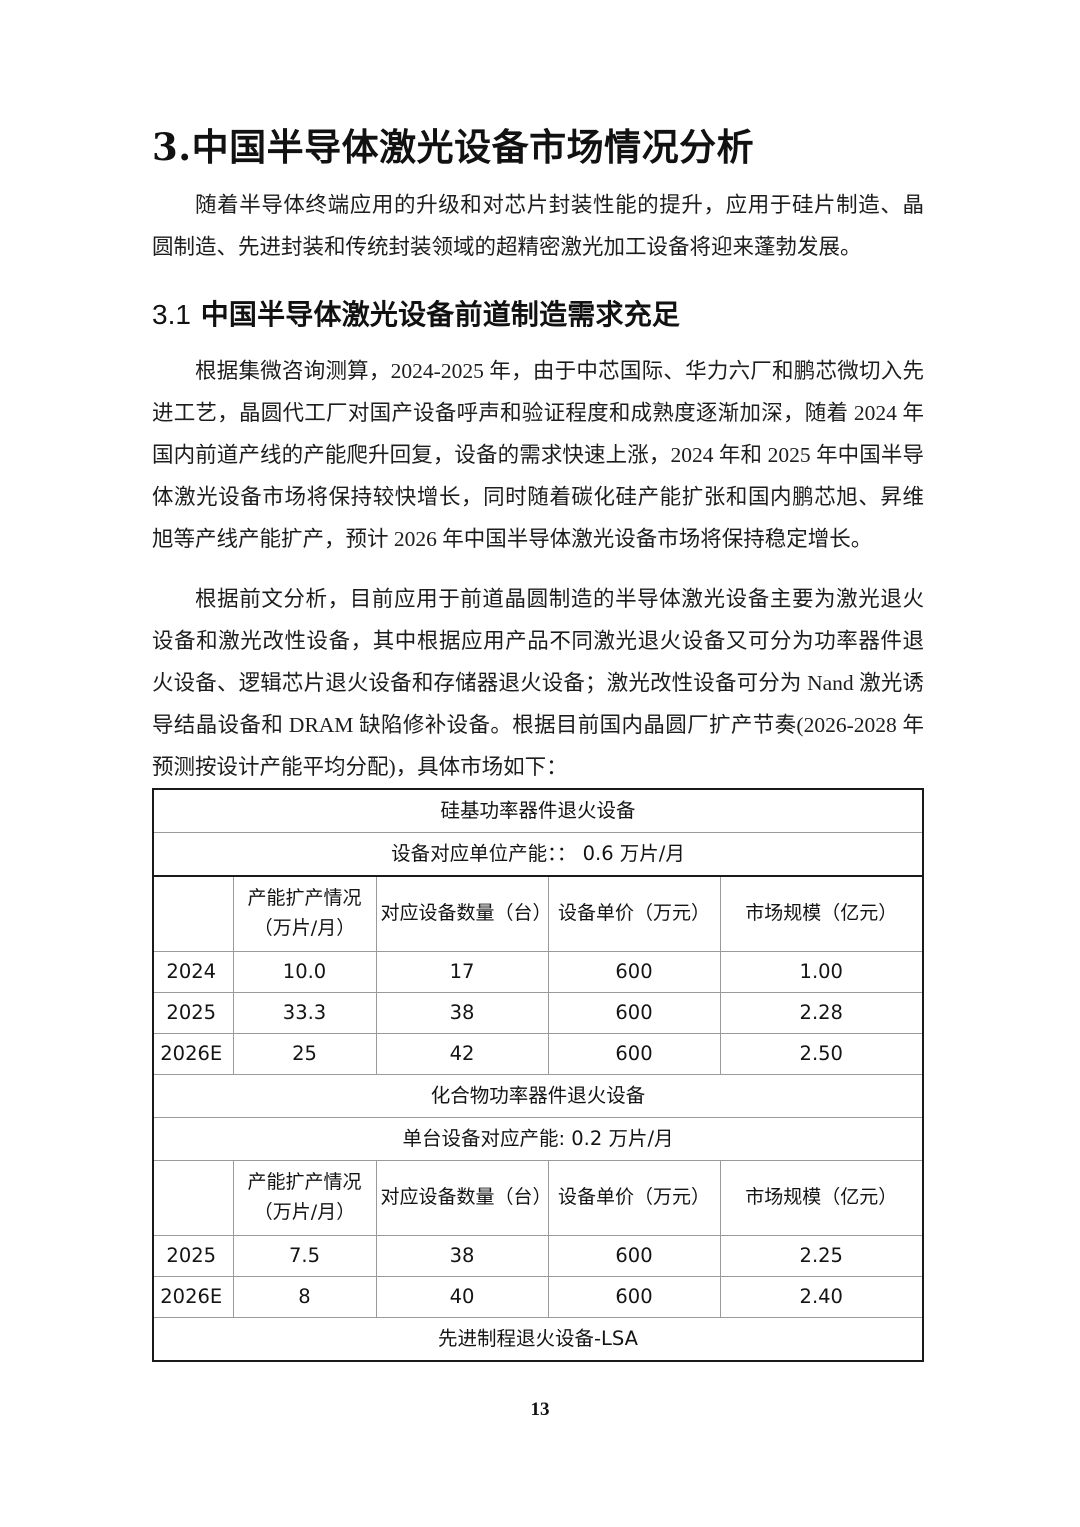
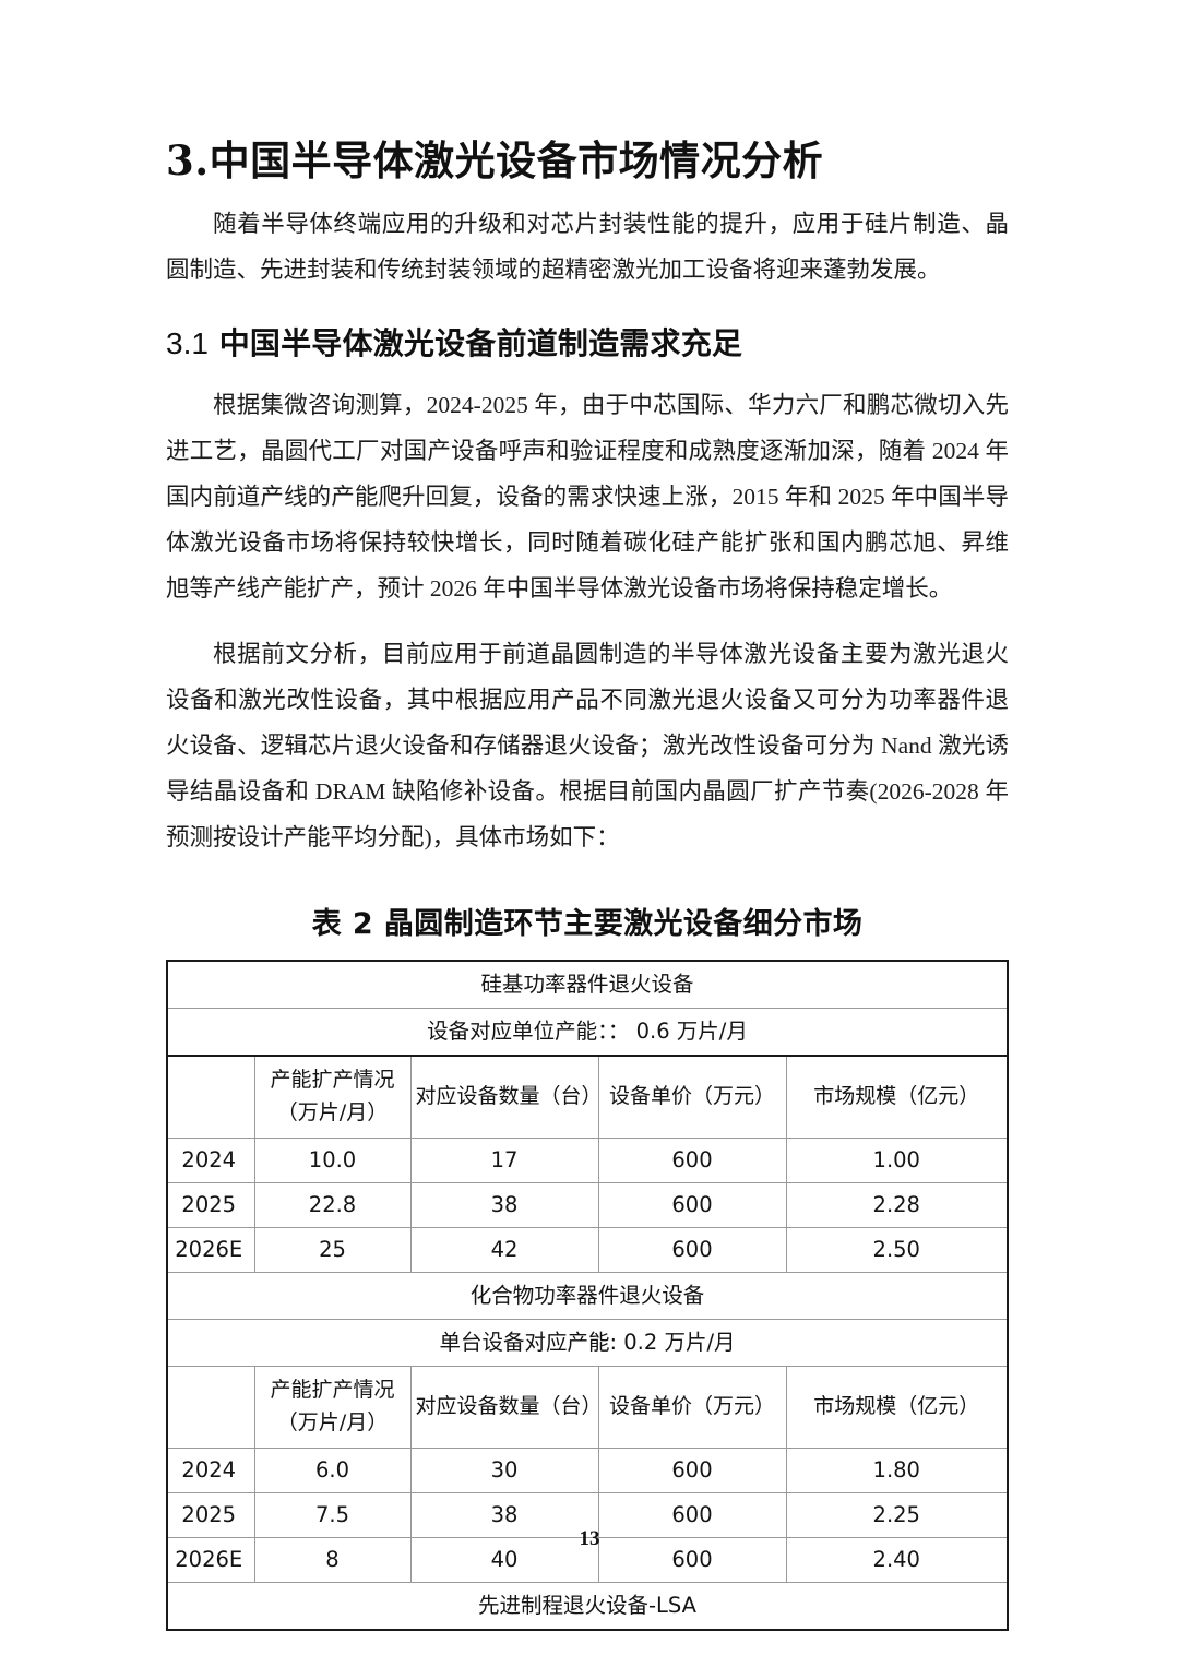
  3.中国半导体激光设备市场情况分析
  随着半导体终端应用的升级和对芯片封装性能的提升，应用于硅片制造、晶圆制造、先进封装和传统封装领域的超精密激光加工设备将迎来蓬勃发展。
  3.1 中国半导体激光设备前道制造需求充足
- 根据集微咨询测算，2024-2025 年，由于中芯国际、华力六厂和鹏芯微切入先进工艺，晶圆代工厂对国产设备呼声和验证程度和成熟度逐渐加深，随着 2024 年国内前道产线的产能爬升回复，设备的需求快速上涨，2024 年和 2025 年中国半导体激光设备市场将保持较快增长，同时随着碳化硅产能扩张和国内鹏芯旭、昇维旭等产线产能扩产，预计 2026 年中国半导体激光设备市场将保持稳定增长。
+ 根据集微咨询测算，2024-2025 年，由于中芯国际、华力六厂和鹏芯微切入先进工艺，晶圆代工厂对国产设备呼声和验证程度和成熟度逐渐加深，随着 2024 年国内前道产线的产能爬升回复，设备的需求快速上涨，2015 年和 2025 年中国半导体激光设备市场将保持较快增长，同时随着碳化硅产能扩张和国内鹏芯旭、昇维旭等产线产能扩产，预计 2026 年中国半导体激光设备市场将保持稳定增长。
  根据前文分析，目前应用于前道晶圆制造的半导体激光设备主要为激光退火设备和激光改性设备，其中根据应用产品不同激光退火设备又可分为功率器件退火设备、逻辑芯片退火设备和存储器退火设备；激光改性设备可分为 Nand 激光诱导结晶设备和 DRAM 缺陷修补设备。根据目前国内晶圆厂扩产节奏(2026-2028 年预测按设计产能平均分配)，具体市场如下：
+ 表 2 晶圆制造环节主要激光设备细分市场
  硅基功率器件退火设备
  设备对应单位产能：： 0.6 万片/月
  	产能扩产情况 （万片/月）	对应设备数量（台）	设备单价（万元）	市场规模（亿元）
  2024	10.0	17	600	1.00
- 2025	33.3	38	600	2.28
+ 2025	22.8	38	600	2.28
  2026E	25	42	600	2.50
  化合物功率器件退火设备
  单台设备对应产能: 0.2 万片/月
  	产能扩产情况 （万片/月）	对应设备数量（台）	设备单价（万元）	市场规模（亿元）
+ 2024	6.0	30	600	1.80
  2025	7.5	38	600	2.25
  2026E	8	40	600	2.40
  先进制程退火设备-LSA
  13
